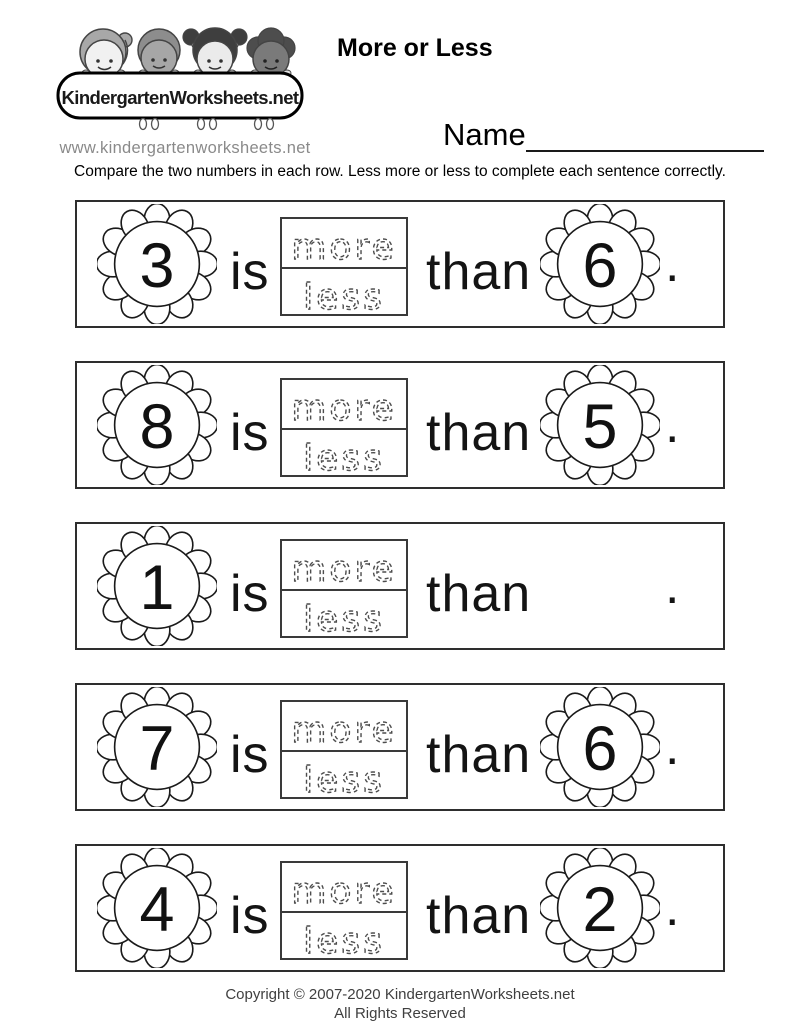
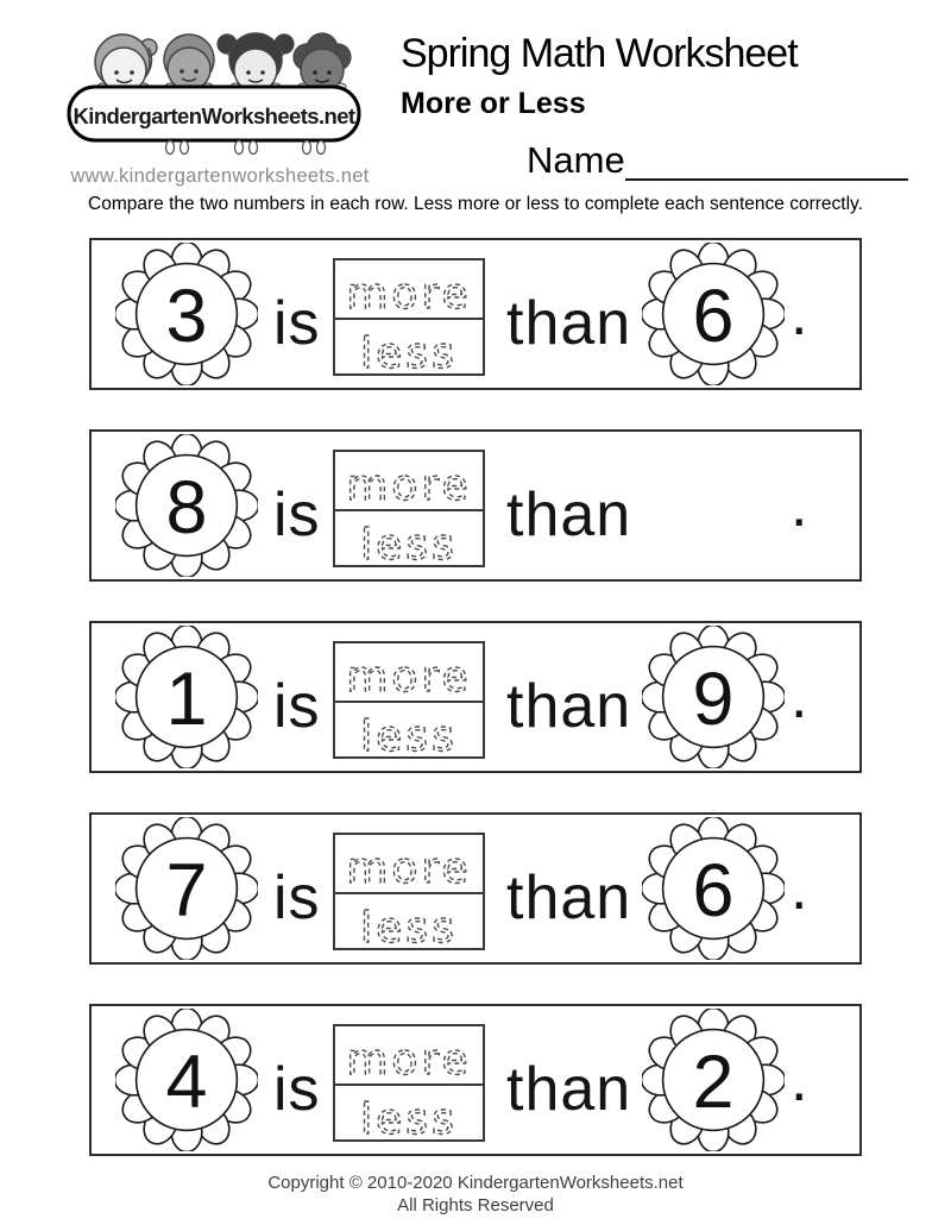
  KindergartenWorksheets.net
  www.kindergartenworksheets.net
+ Spring Math Worksheet
  More or Less
  Name
  Compare the two numbers in each row. Less more or less to complete each sentence correctly.
  3
  is
  more
  less
  than
  6
  .
  8
  is
  more
  less
  than
- 5
  .
  1
  is
  more
  less
  than
+ 9
  .
  7
  is
  more
  less
  than
  6
  .
  4
  is
  more
  less
  than
  2
  .
- Copyright © 2007-2020 KindergartenWorksheets.net
+ Copyright © 2010-2020 KindergartenWorksheets.net
  All Rights Reserved
